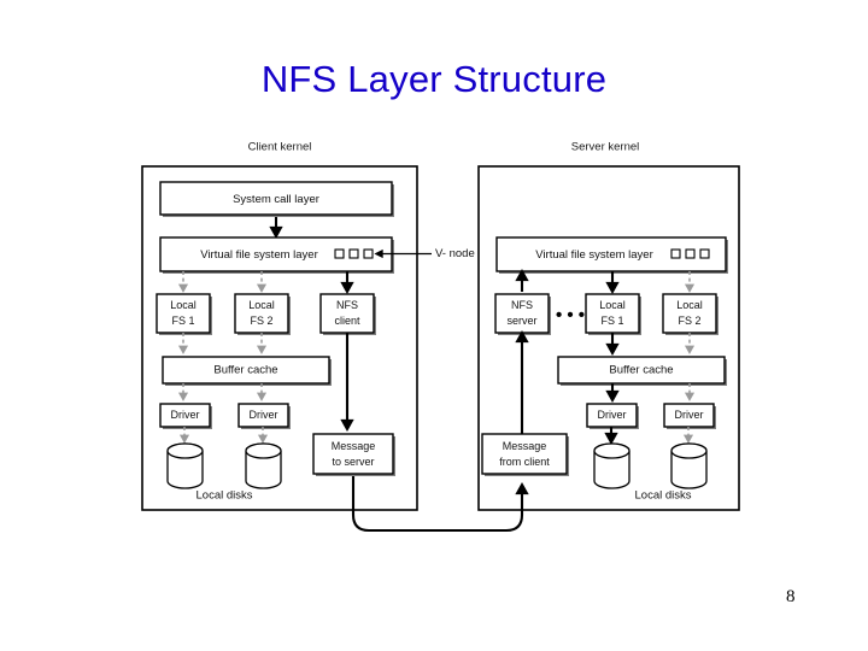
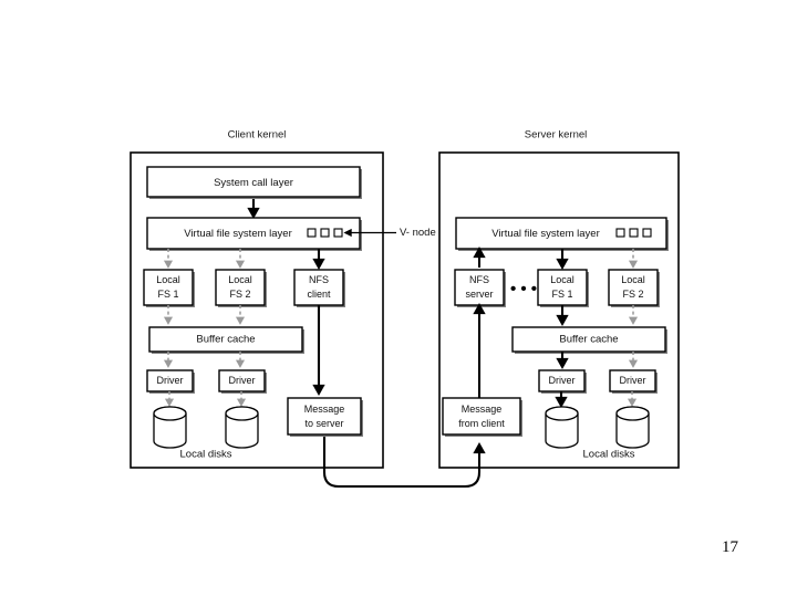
- NFS Layer Structure
  Client kernel
  System call layer
  Virtual file system layer
  V- node
  Local
  FS 1
  Local
  FS 2
  NFS
  client
  Buffer cache
  Driver
  Driver
  Local disks
  Message
  to server
  Server kernel
  Virtual file system layer
  NFS
  server
  • • •
  Local
  FS 1
  Local
  FS 2
  Buffer cache
  Driver
  Driver
  Local disks
  Message
  from client
- 8
+ 17
